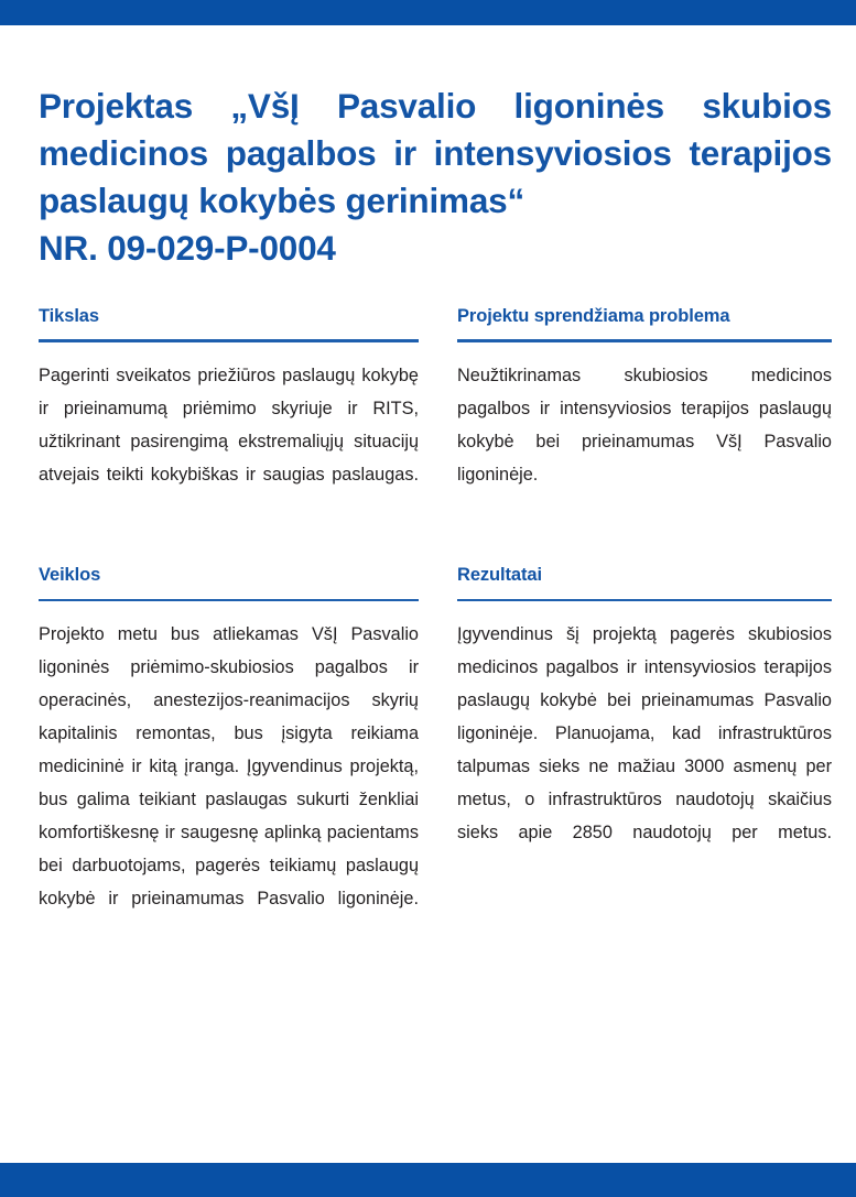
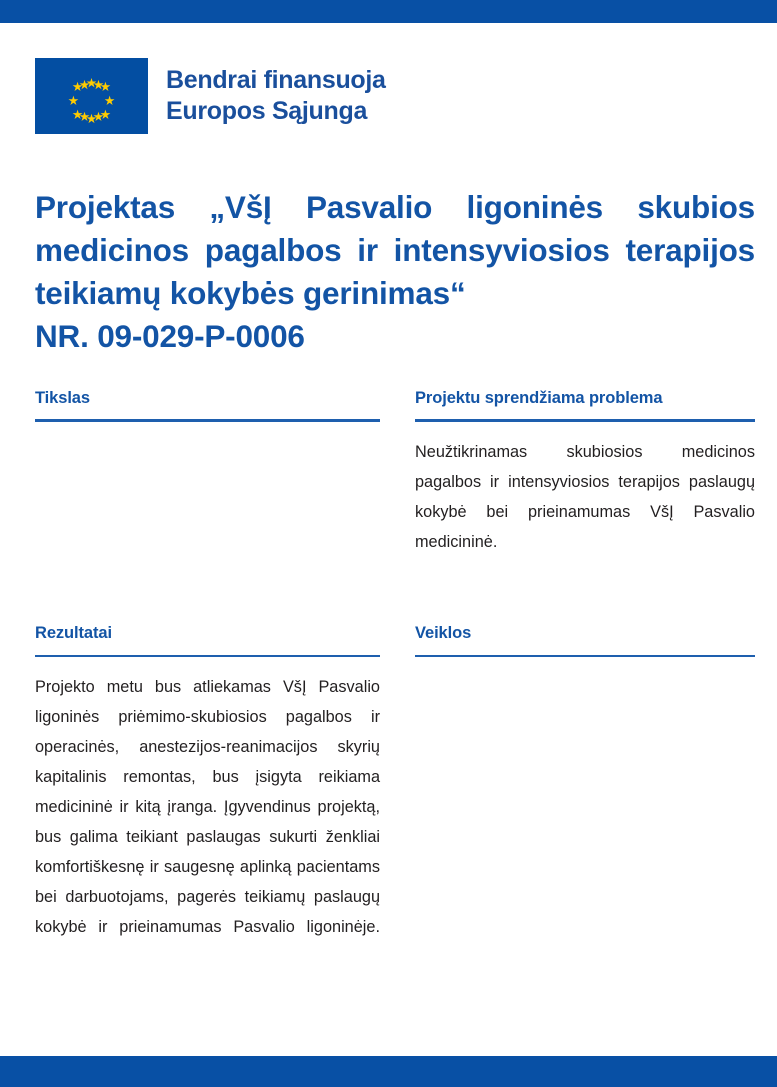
+ Bendrai finansuoja
+ Europos Sąjunga
- Projektas „VšĮ Pasvalio ligoninės skubios medicinos pagalbos ir intensyviosios terapijos paslaugų kokybės gerinimas“
+ Projektas „VšĮ Pasvalio ligoninės skubios medicinos pagalbos ir intensyviosios terapijos teikiamų kokybės gerinimas“
- NR. 09-029-P-0004
+ NR. 09-029-P-0006
  Tikslas
- Pagerinti sveikatos priežiūros paslaugų kokybę ir prieinamumą priėmimo skyriuje ir RITS, užtikrinant pasirengimą ekstremaliųjų situacijų atvejais teikti kokybiškas ir saugias paslaugas.
  Projektu sprendžiama problema
- Neužtikrinamas skubiosios medicinos pagalbos ir intensyviosios terapijos paslaugų kokybė bei prieinamumas VšĮ Pasvalio ligoninėje.
+ Neužtikrinamas skubiosios medicinos pagalbos ir intensyviosios terapijos paslaugų kokybė bei prieinamumas VšĮ Pasvalio medicininė.
- Veiklos
+ Rezultatai
  Projekto metu bus atliekamas VšĮ Pasvalio ligoninės priėmimo-skubiosios pagalbos ir operacinės, anestezijos-reanimacijos skyrių kapitalinis remontas, bus įsigyta reikiama medicininė ir kitą įranga. Įgyvendinus projektą, bus galima teikiant paslaugas sukurti ženkliai komfortiškesnę ir saugesnę aplinką pacientams bei darbuotojams, pagerės teikiamų paslaugų kokybė ir prieinamumas Pasvalio ligoninėje.
- Rezultatai
+ Veiklos
- Įgyvendinus šį projektą pagerės skubiosios medicinos pagalbos ir intensyviosios terapijos paslaugų kokybė bei prieinamumas Pasvalio ligoninėje. Planuojama, kad infrastruktūros talpumas sieks ne mažiau 3000 asmenų per metus, o infrastruktūros naudotojų skaičius sieks apie 2850 naudotojų per metus.
